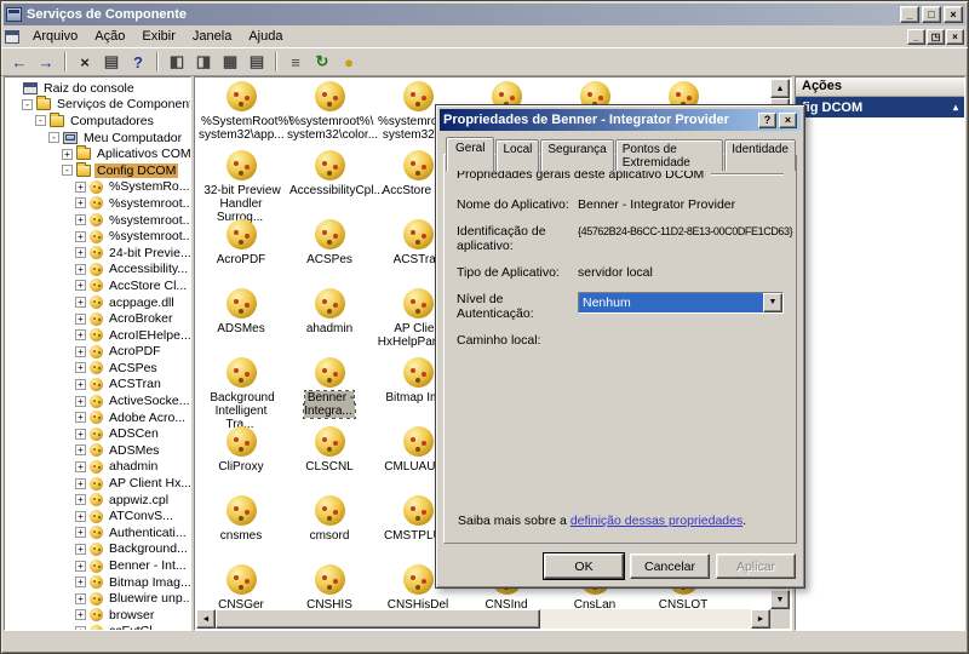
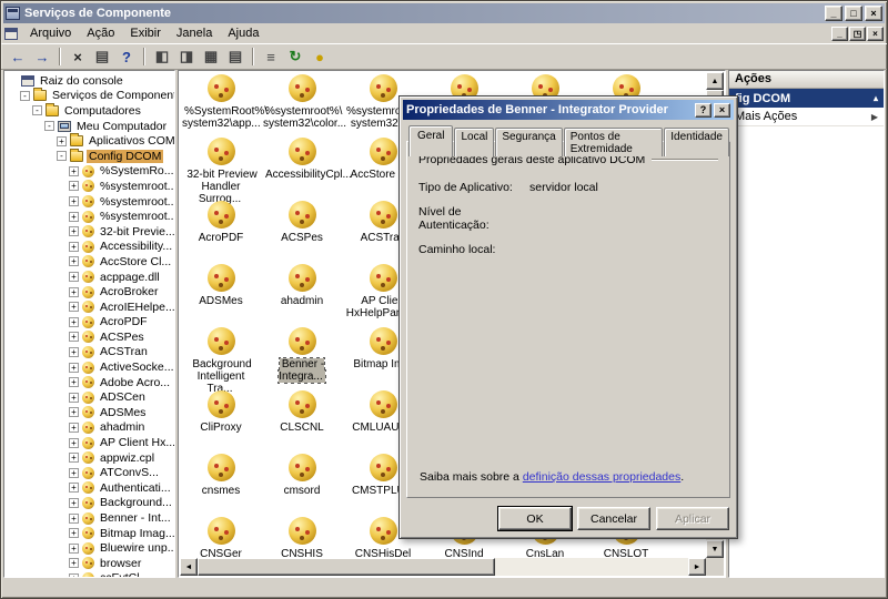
  Serviços de Componente
  _
  □
  ×
  Arquivo
  Ação
  Exibir
  Janela
  Ajuda
  _
  ◳
  ×
  ←
  →
  ×
  ▤
  ?
  ◧
  ◨
  ▦
  ▤
  ≡
  ↻
  ●
  Raiz do console
  -
  Serviços de Componen
  -
  Computadores
  -
  Meu Computador
  +
  Aplicativos COM
  -
  Config DCOM
  +
  %SystemRo...
  +
  %systemroot..
  +
  %systemroot..
  +
  %systemroot..
  +
- 24-bit Previe...
+ 32-bit Previe...
  +
  Accessibility...
  +
  AccStore Cl...
  +
  acppage.dll
  +
  AcroBroker
  +
  AcroIEHelpe...
  +
  AcroPDF
  +
  ACSPes
  +
  ACSTran
  +
  ActiveSocke...
  +
  Adobe Acro...
  +
  ADSCen
  +
  ADSMes
  +
  ahadmin
  +
  AP Client Hx...
  +
  appwiz.cpl
  +
  ATConvS...
  +
  Authenticati...
  +
  Background...
  +
  Benner - Int...
  +
  Bitmap Imag...
  +
  Bluewire unp..
  +
  browser
  %SystemRoot%\
  system32\app...
  %systemroot%\
  system32\color...
  32-bit Preview
  Handler Surrog...
  AccessibilityCpl...
  AcroPDF
  ACSPes
  ACSTra
  ADSMes
  ahadmin
  AP Clie
  Background
  Intelligent Tra...
  Benner -
  Integra...
  CliProxy
  CLSCNL
  cnsmes
  cmsord
  CNSGer
  CNSHIS
  CNSHisDel
  CNSInd
  CnsLan
  CNSLOT
  Ações
  ig DCOM
  ▴
+ Mais Ações
+ ▶
  Propriedades de Benner - Integrator Provider
  ?
  ×
  Geral
  Local
  Segurança
  Pontos de Extremidade
  Identidade
  Propriedades gerais deste aplicativo DCOM
- Nome do Aplicativo:
- Benner - Integrator Provider
- Identificação de aplicativo:
- {45762B24-B6CC-11D2-8E13-00C0DFE1CD63}
  Tipo de Aplicativo:
  servidor local
  Nível de Autenticação:
- Nenhum
  Caminho local:
  Saiba mais sobre a definição dessas propriedades.
  OK
  Cancelar
  Aplicar
